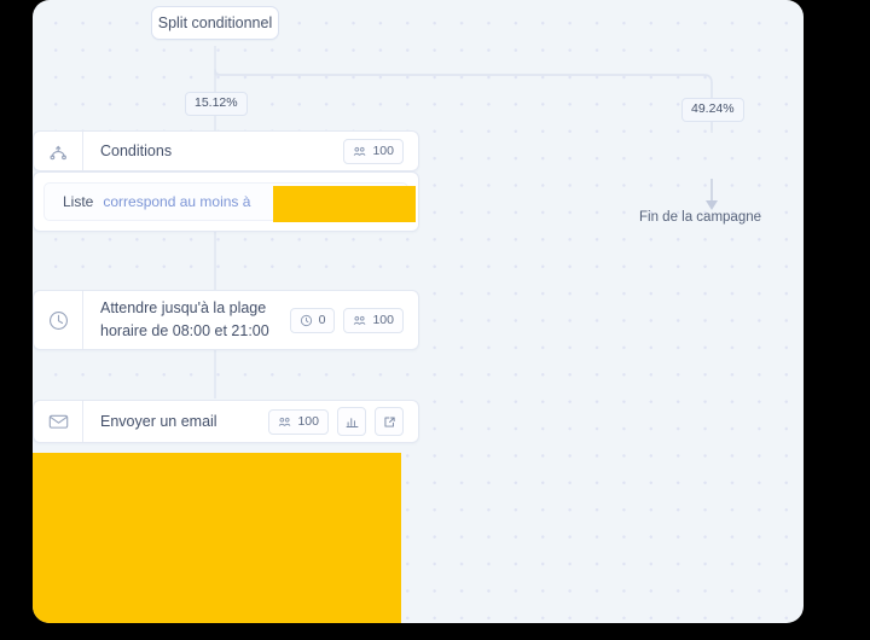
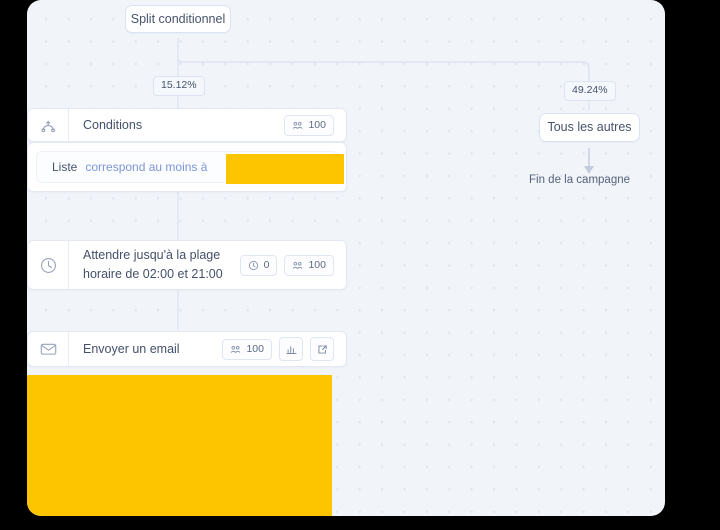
  Split conditionnel
  15.12%
  49.24%
+ Tous les autres
  Fin de la campagne
  Conditions
  100
  Liste
  correspond au moins à
  Attendre jusqu'à la plage
- horaire de 08:00 et 21:00
+ horaire de 02:00 et 21:00
  0
  100
  Envoyer un email
  100
